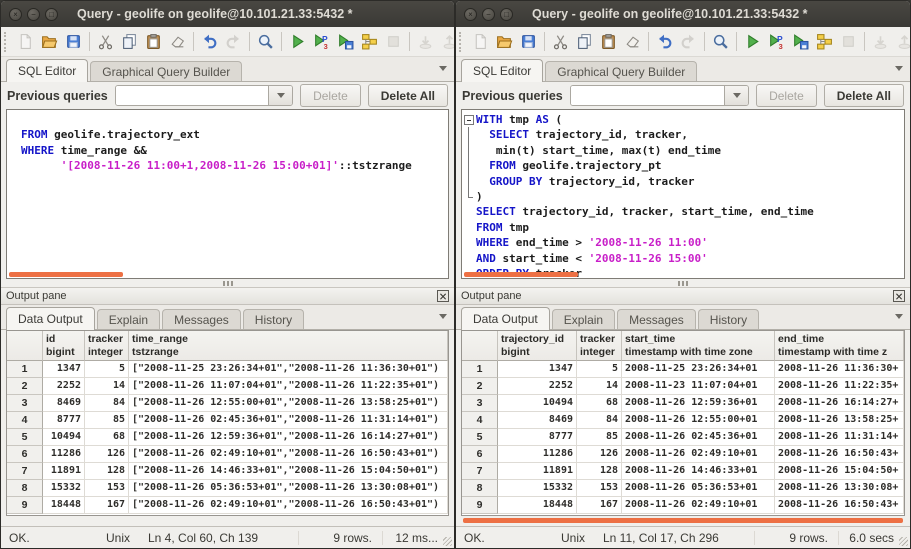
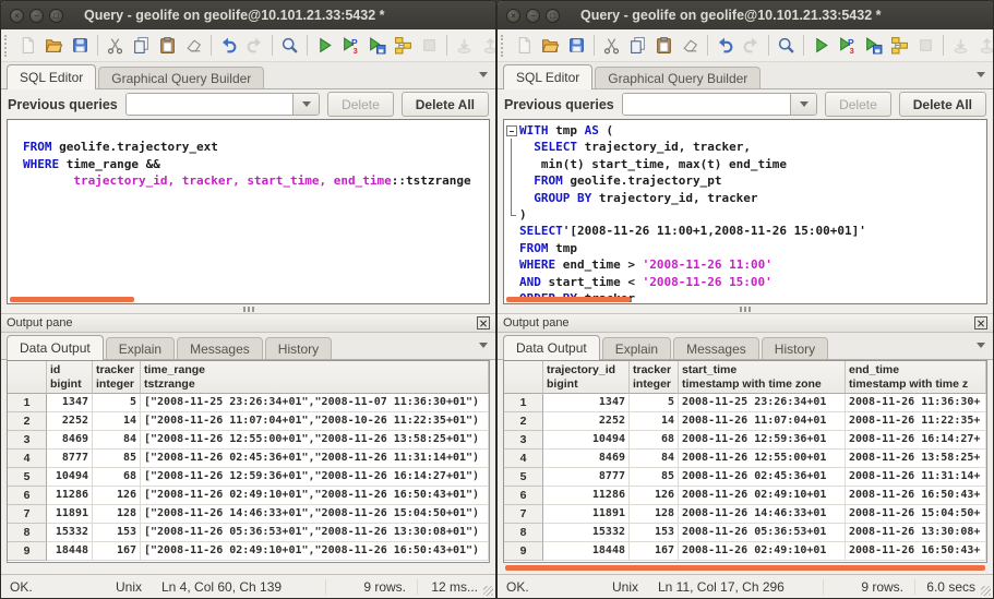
  ×
  −
  □
  Query - geolife on geolife@10.101.21.33:5432 *
  P
  3
  SQL Editor
  Graphical Query Builder
  Previous queries
  Delete
  Delete All
  FROM geolife.trajectory_ext
  WHERE time_range &&
- '[2008-11-26 11:00+1,2008-11-26 15:00+01]'::tstzrange
+ trajectory_id, tracker, start_time, end_time::tstzrange
  Output pane
  🗙
  Data Output
  Explain
  Messages
  History
  id
  bigint
  tracker
  integer
  time_range
  tstzrange
  1
  1347
  5
- ["2008-11-25 23:26:34+01","2008-11-26 11:36:30+01")
+ ["2008-11-25 23:26:34+01","2008-11-07 11:36:30+01")
  2
  2252
  14
- ["2008-11-26 11:07:04+01","2008-11-26 11:22:35+01")
+ ["2008-11-26 11:07:04+01","2008-10-26 11:22:35+01")
  3
  8469
  84
  ["2008-11-26 12:55:00+01","2008-11-26 13:58:25+01")
  4
  8777
  85
  ["2008-11-26 02:45:36+01","2008-11-26 11:31:14+01")
  5
  10494
  68
  ["2008-11-26 12:59:36+01","2008-11-26 16:14:27+01")
  6
  11286
  126
  ["2008-11-26 02:49:10+01","2008-11-26 16:50:43+01")
  7
  11891
  128
  ["2008-11-26 14:46:33+01","2008-11-26 15:04:50+01")
  8
  15332
  153
  ["2008-11-26 05:36:53+01","2008-11-26 13:30:08+01")
  9
  18448
  167
  ["2008-11-26 02:49:10+01","2008-11-26 16:50:43+01")
  OK.
  Unix
  Ln 4, Col 60, Ch 139
  9 rows.
  12 ms...
  ×
  −
  □
  Query - geolife on geolife@10.101.21.33:5432 *
  P
  3
  SQL Editor
  Graphical Query Builder
  Previous queries
  Delete
  Delete All
  WITH tmp AS (
  SELECT trajectory_id, tracker,
  min(t) start_time, max(t) end_time
  FROM geolife.trajectory_pt
  GROUP BY trajectory_id, tracker
  )
- SELECT trajectory_id, tracker, start_time, end_time
+ SELECT'[2008-11-26 11:00+1,2008-11-26 15:00+01]'
  FROM tmp
  WHERE end_time > '2008-11-26 11:00'
  AND start_time < '2008-11-26 15:00'
  Output pane
  🗙
  Data Output
  Explain
  Messages
  History
  trajectory_id
  bigint
  tracker
  integer
  start_time
  timestamp with time zone
  end_time
  timestamp with time z
  1
  1347
  5
  2008-11-25 23:26:34+01
  2008-11-26 11:36:30+
  2
  2252
  14
- 2008-11-23 11:07:04+01
+ 2008-11-26 11:07:04+01
  2008-11-26 11:22:35+
  3
  10494
  68
  2008-11-26 12:59:36+01
  2008-11-26 16:14:27+
  4
  8469
  84
  2008-11-26 12:55:00+01
  2008-11-26 13:58:25+
  5
  8777
  85
  2008-11-26 02:45:36+01
  2008-11-26 11:31:14+
  6
  11286
  126
  2008-11-26 02:49:10+01
  2008-11-26 16:50:43+
  7
  11891
  128
  2008-11-26 14:46:33+01
  2008-11-26 15:04:50+
  8
  15332
  153
  2008-11-26 05:36:53+01
  2008-11-26 13:30:08+
  9
  18448
  167
  2008-11-26 02:49:10+01
  2008-11-26 16:50:43+
  OK.
  Unix
  Ln 11, Col 17, Ch 296
  9 rows.
  6.0 secs
